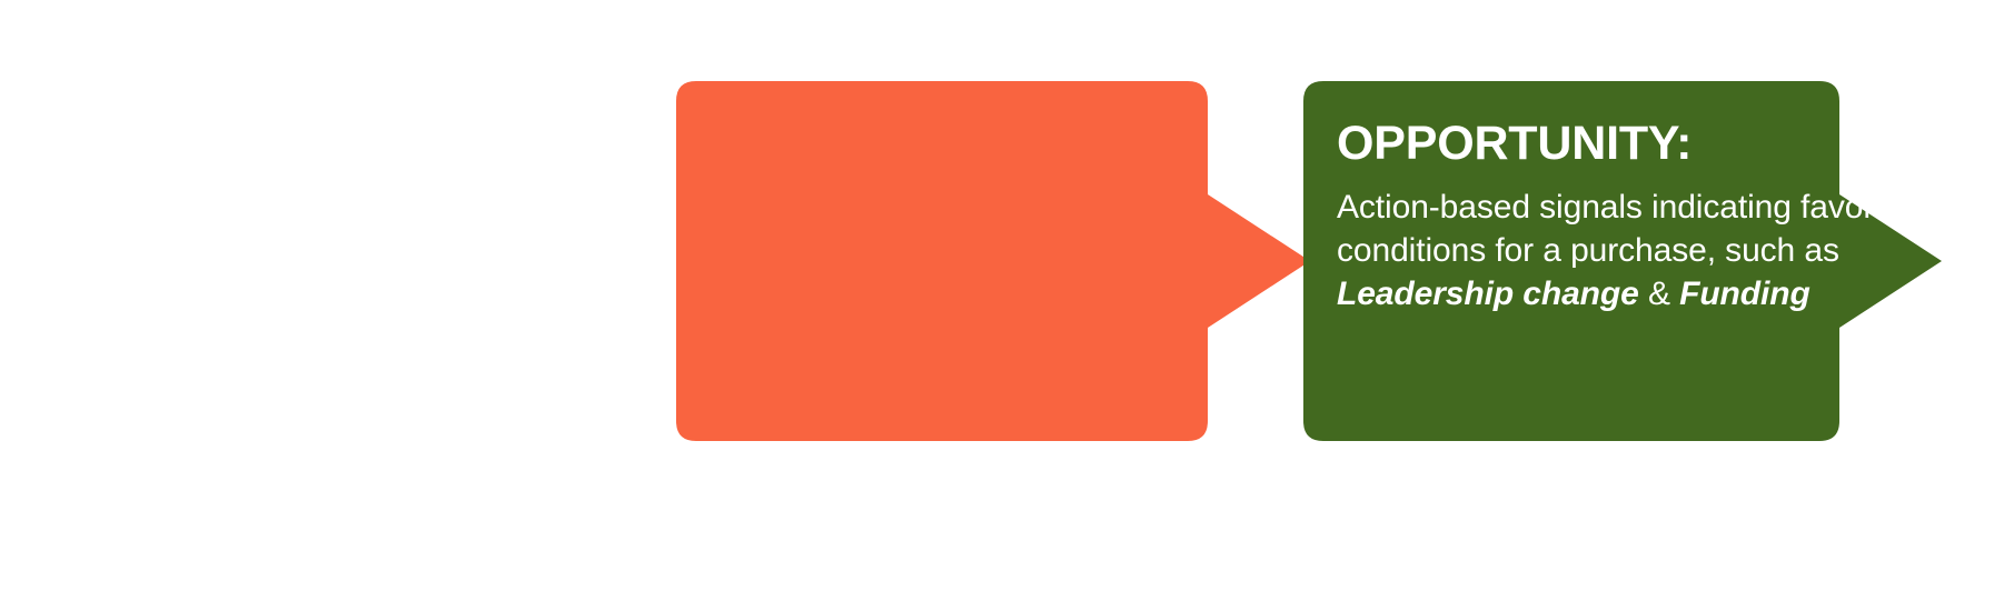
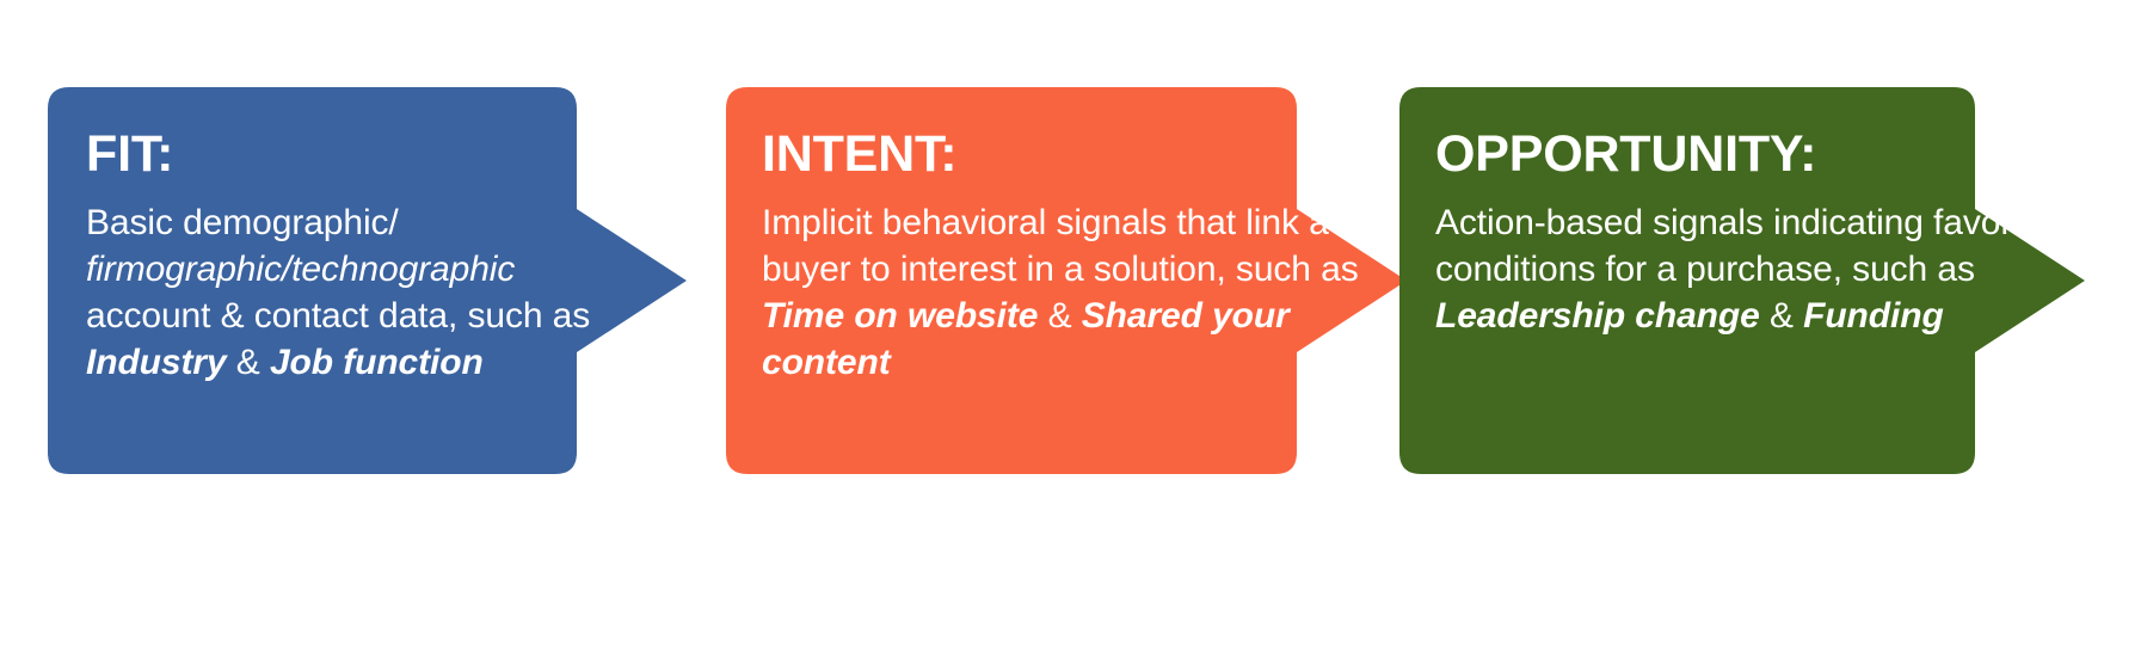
+ FIT:
+ Basic demographic/
+ firmographic/technographic account & contact data, such as Industry & Job function
+ INTENT:
+ Implicit behavioral signals that link a buyer to interest in a solution, such as Time on website & Shared your content
  OPPORTUNITY:
  Action-based signals indicating favorable conditions for a purchase, such as Leadership change & Funding
